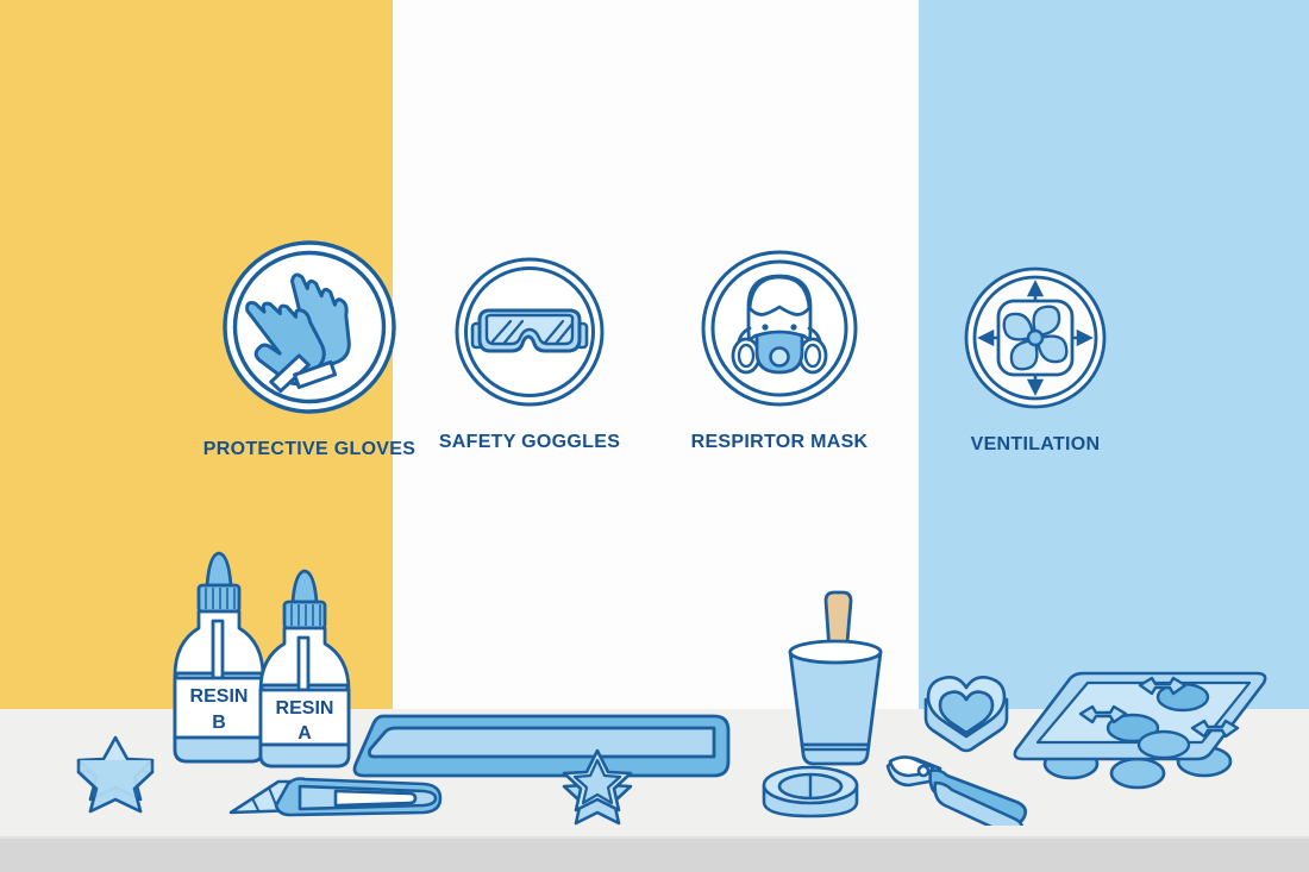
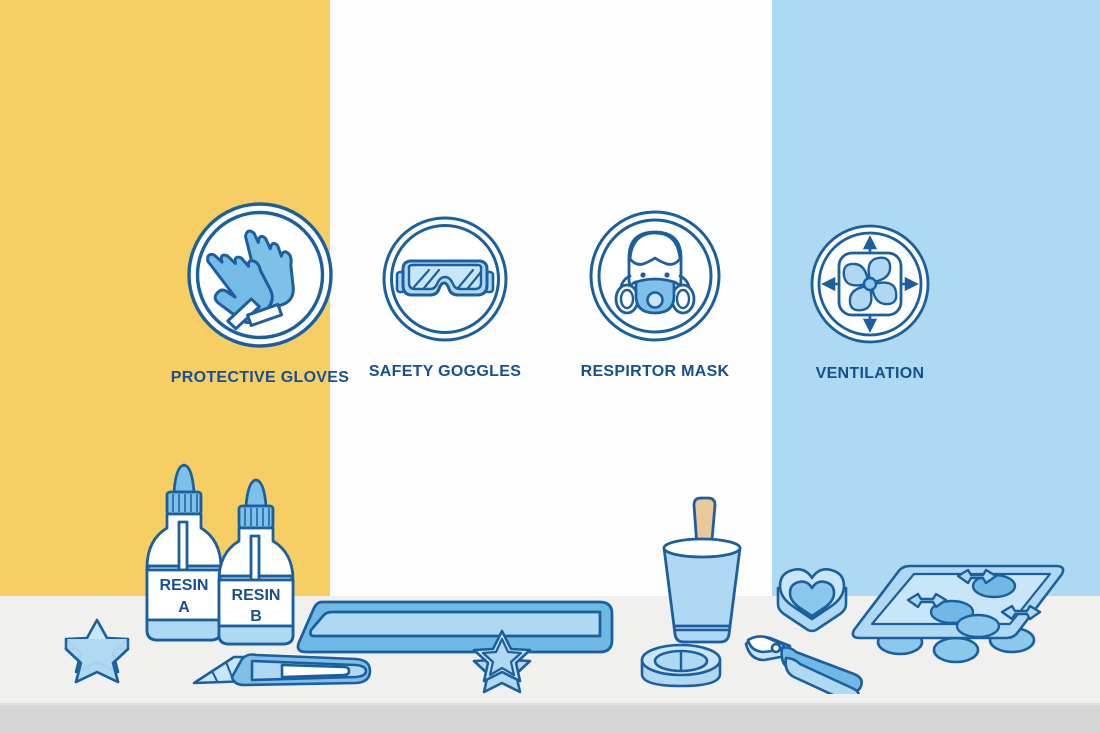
  PROTECTIVE GLOVES
  SAFETY GOGGLES
  RESPIRTOR MASK
  VENTILATION
  RESIN
- B
+ A
  RESIN
- A
+ B
